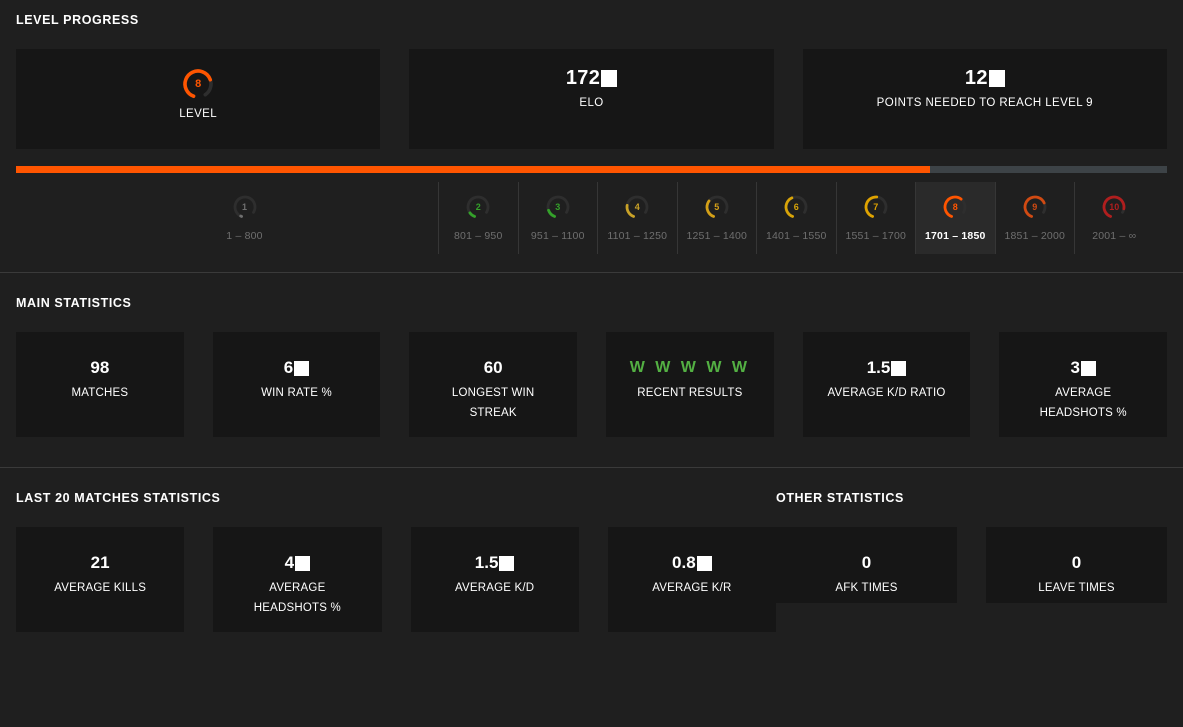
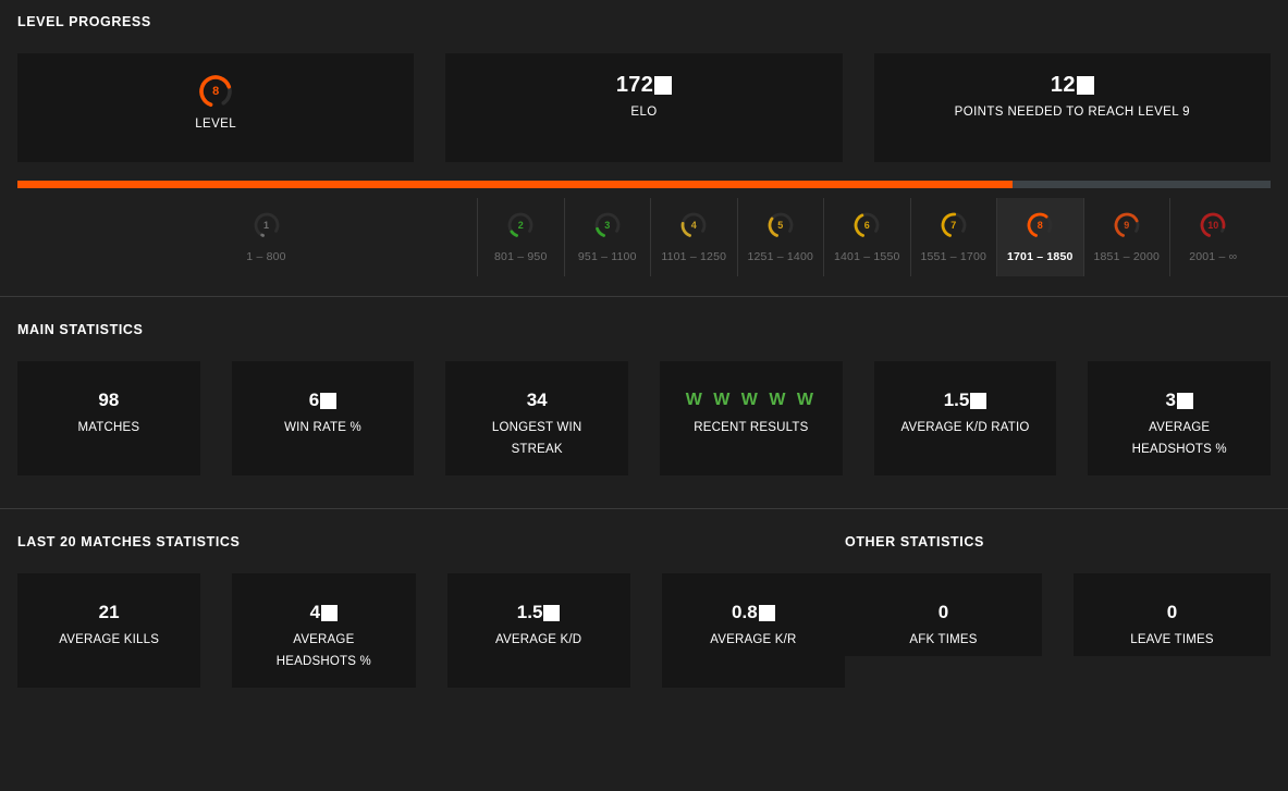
  LEVEL PROGRESS
  8
  LEVEL
  172
  ELO
  12
  POINTS NEEDED TO REACH LEVEL 9
  1
  1 – 800
  2
  801 – 950
  3
  951 – 1100
  4
  1101 – 1250
  5
  1251 – 1400
  6
  1401 – 1550
  7
  1551 – 1700
  8
  1701 – 1850
  9
  1851 – 2000
  10
  2001 – ∞
  MAIN STATISTICS
  98
  MATCHES
  6
  WIN RATE %
- 60
+ 34
  LONGEST WIN STREAK
  W W W W W
  RECENT RESULTS
  1.5
  AVERAGE K/D RATIO
  3
  AVERAGE HEADSHOTS %
  LAST 20 MATCHES STATISTICS
  21
  AVERAGE KILLS
  4
  AVERAGE HEADSHOTS %
  1.5
  AVERAGE K/D
  0.8
  AVERAGE K/R
  OTHER STATISTICS
  0
  AFK TIMES
  0
  LEAVE TIMES
